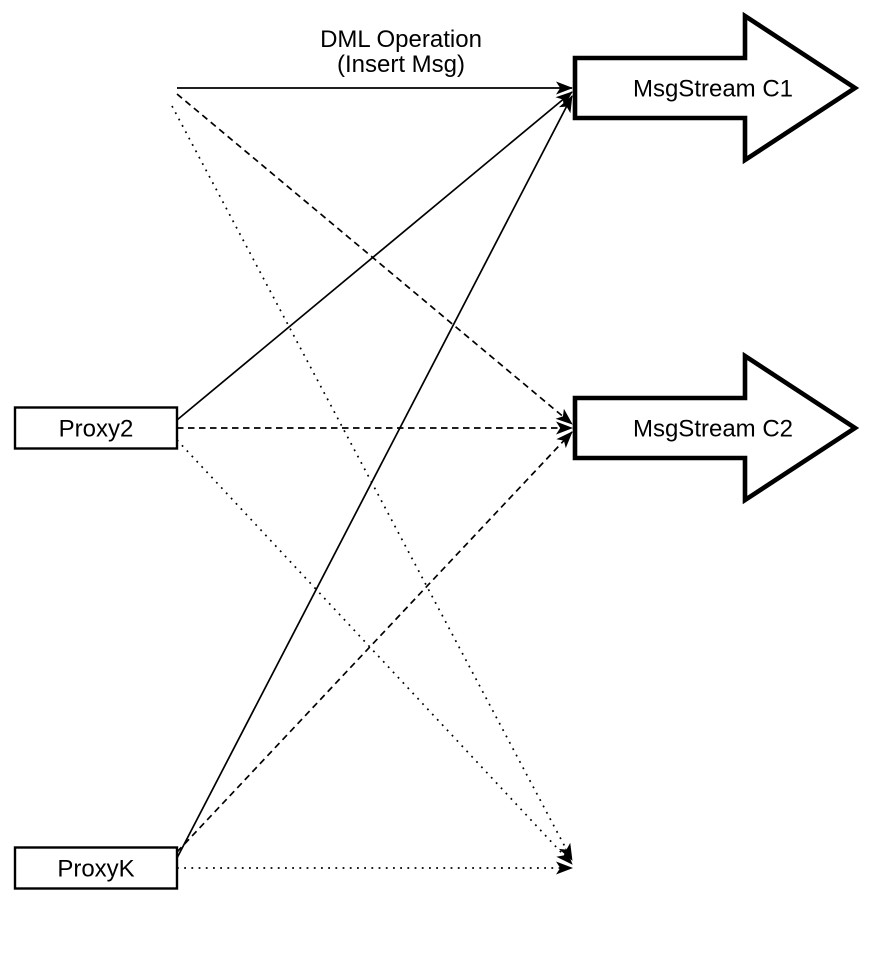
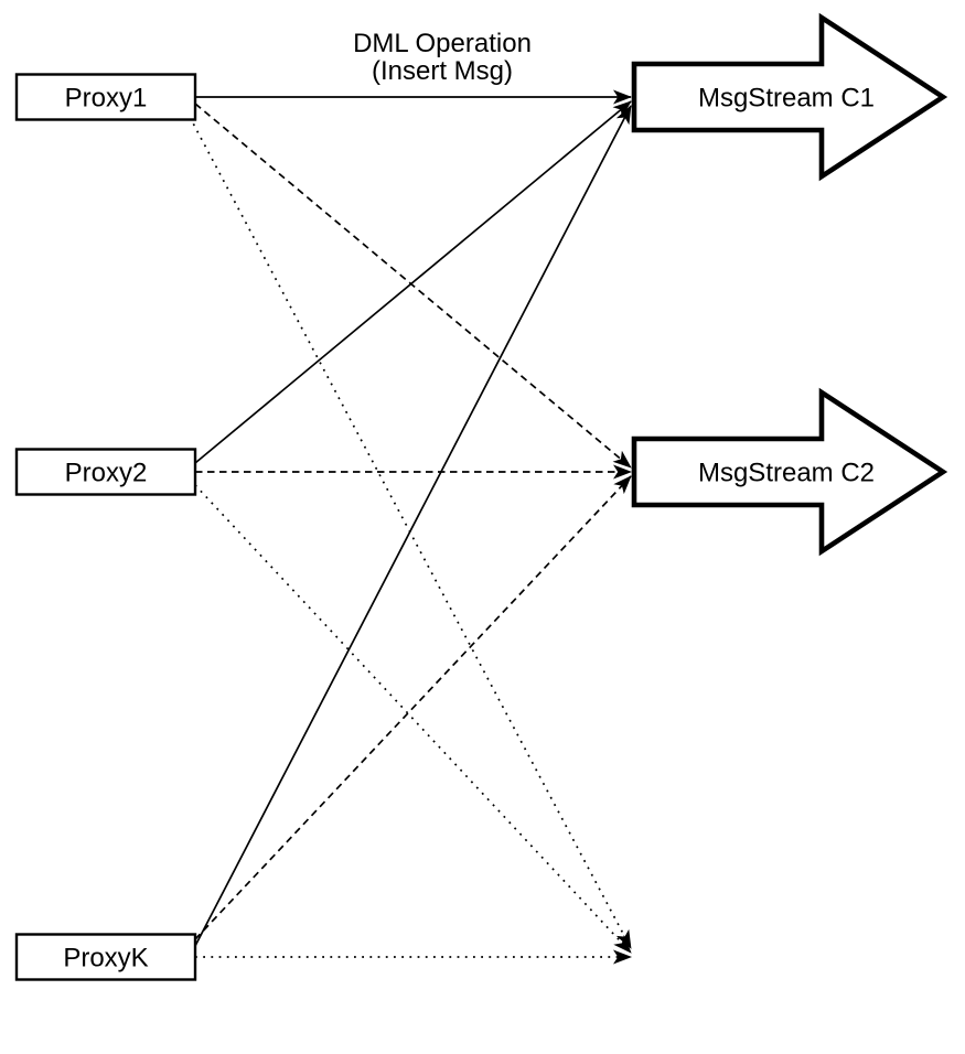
  DML Operation
  (Insert Msg)
+ Proxy1
  Proxy2
  ProxyK
  MsgStream C1
  MsgStream C2
